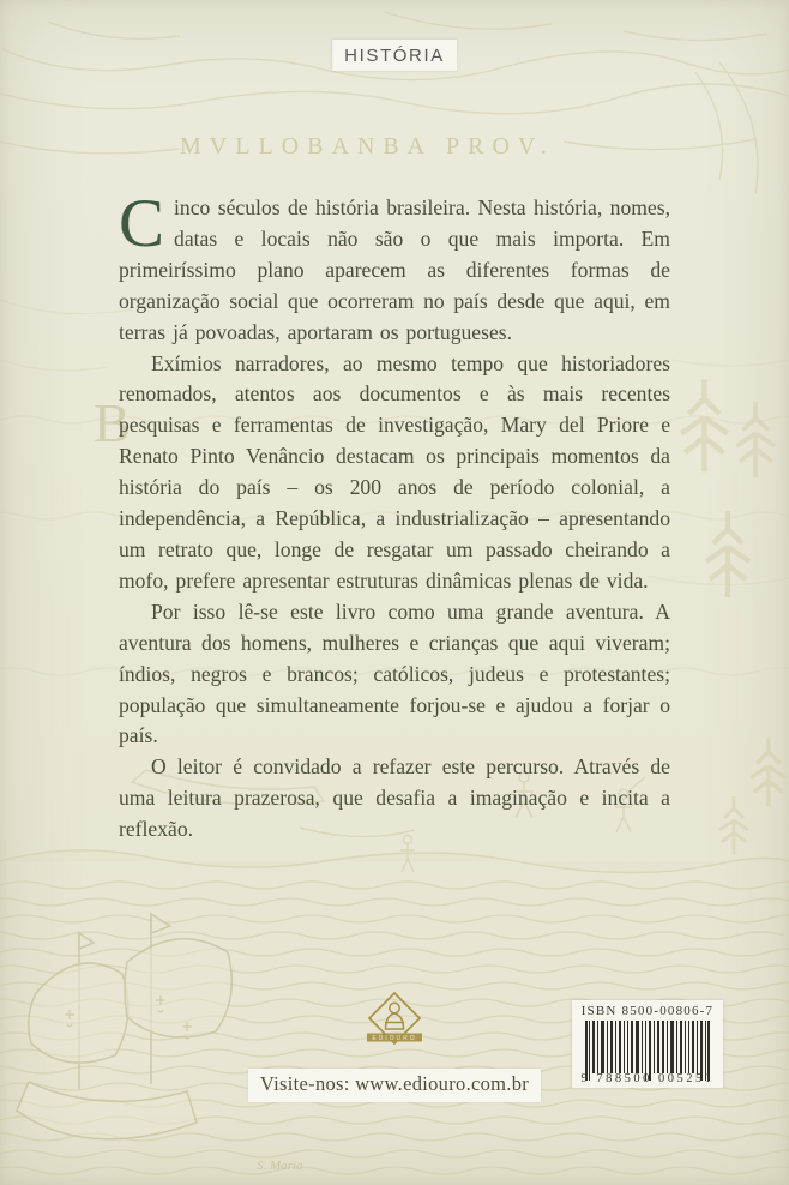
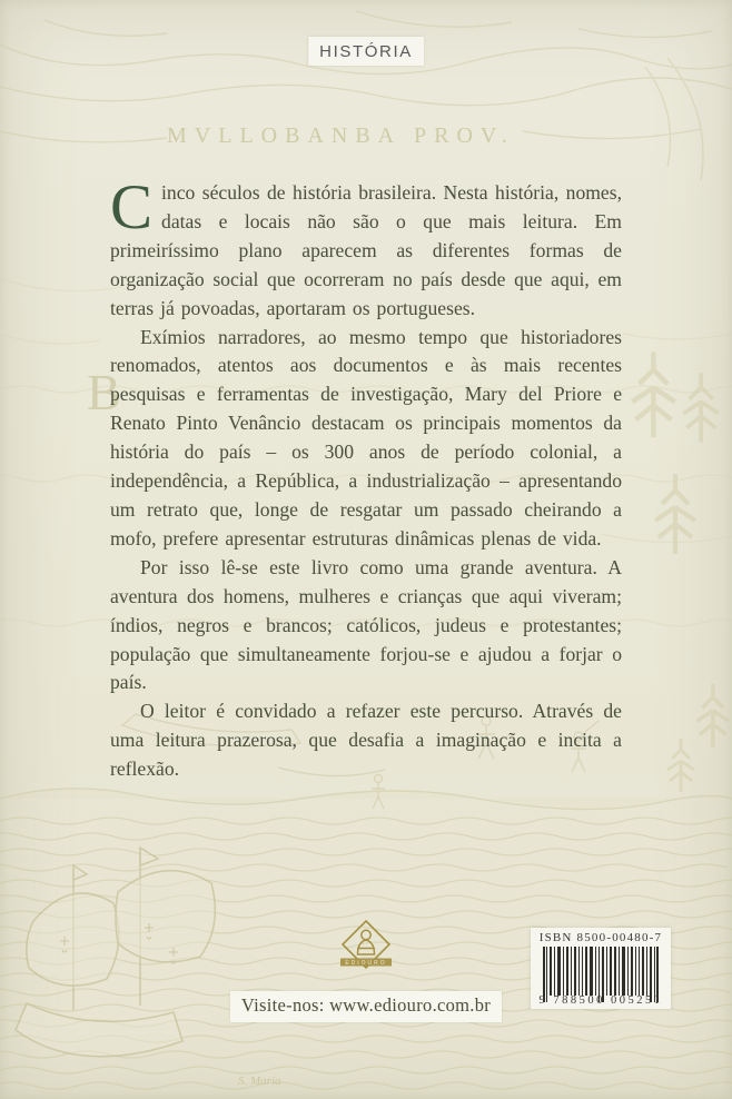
  MVLLOBANBA PROV.
  B
  S. Maria
  HISTÓRIA
  C
- inco séculos de história brasileira. Nesta história, nomes, datas e locais não são o que mais importa. Em primeiríssimo plano aparecem as diferentes formas de organização social que ocorreram no país desde que aqui, em terras já povoadas, aportaram os portugueses.
+ inco séculos de história brasileira. Nesta história, nomes, datas e locais não são o que mais leitura. Em primeiríssimo plano aparecem as diferentes formas de organização social que ocorreram no país desde que aqui, em terras já povoadas, aportaram os portugueses.
- Exímios narradores, ao mesmo tempo que historiadores renomados, atentos aos documentos e às mais recentes pesquisas e ferramentas de investigação, Mary del Priore e Renato Pinto Venâncio destacam os principais momentos da história do país – os 200 anos de período colonial, a independência, a República, a industrialização – apresentando um retrato que, longe de resgatar um passado cheirando a mofo, prefere apresentar estruturas dinâmicas plenas de vida.
+ Exímios narradores, ao mesmo tempo que historiadores renomados, atentos aos documentos e às mais recentes pesquisas e ferramentas de investigação, Mary del Priore e Renato Pinto Venâncio destacam os principais momentos da história do país – os 300 anos de período colonial, a independência, a República, a industrialização – apresentando um retrato que, longe de resgatar um passado cheirando a mofo, prefere apresentar estruturas dinâmicas plenas de vida.
  Por isso lê-se este livro como uma grande aventura. A aventura dos homens, mulheres e crianças que aqui viveram; índios, negros e brancos; católicos, judeus e protestantes; população que simultaneamente forjou-se e ajudou a forjar o país.
  O leitor é convidado a refazer este percurso. Através de uma leitura prazerosa, que desafia a imaginação e incita a reflexão.
  Visite-nos: www.ediouro.com.br
- ISBN 8500-00806-7
+ ISBN 8500-00480-7
  9 788500 005251
